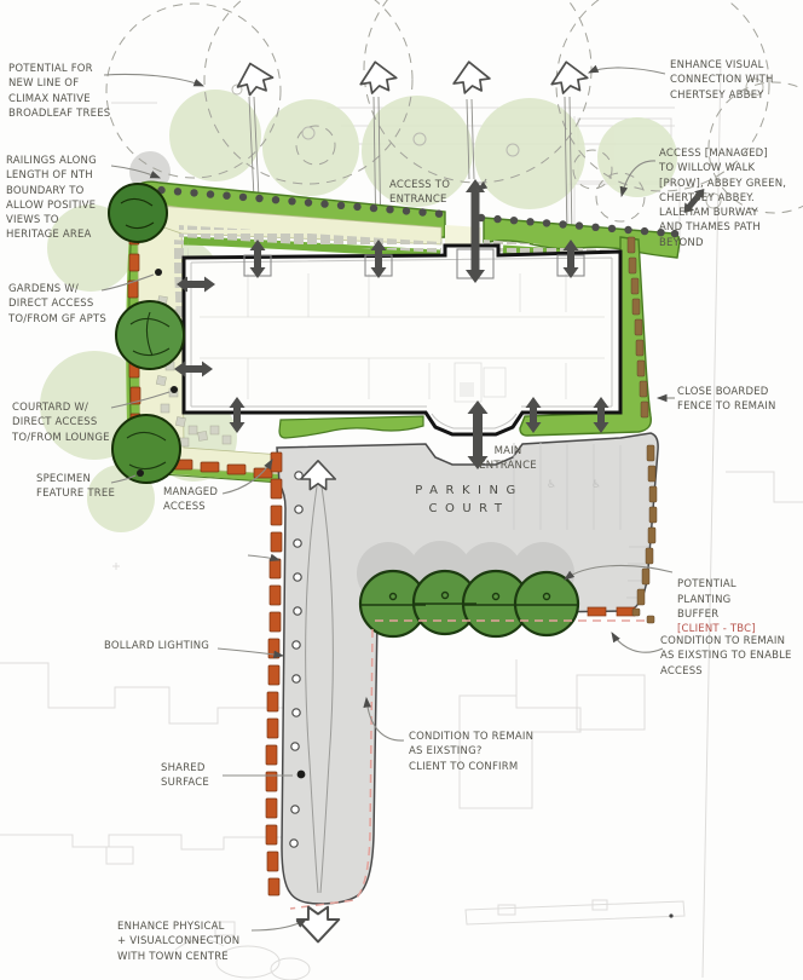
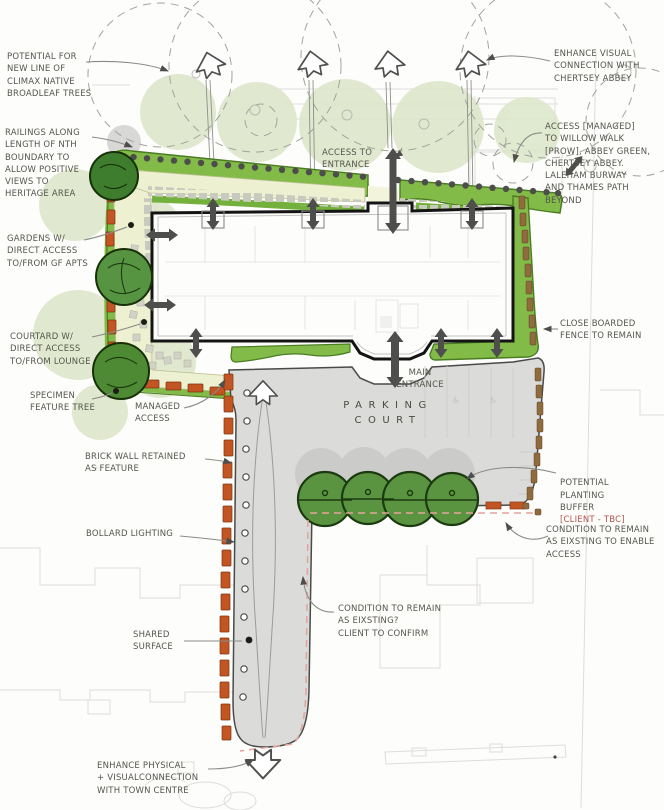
  POTENTIAL FOR
  NEW LINE OF
  CLIMAX NATIVE
  BROADLEAF TREES
  ENHANCE VISUAL
  CONNECTION WITH
  CHERTSEY ABBEY
  RAILINGS ALONG
  LENGTH OF NTH
  BOUNDARY TO
  ALLOW POSITIVE
  VIEWS TO
  HERITAGE AREA
  ACCESS TO
  ENTRANCE
  ACCESS [MANAGED]
  TO WILLOW WALK
  [PROW], ABBEY GREEN,
  CHERTSEY ABBEY.
  LALEHAM BURWAY
  AND THAMES PATH
  BEYOND
  GARDENS W/
  DIRECT ACCESS
  TO/FROM GF APTS
  COURTARD W/
  DIRECT ACCESS
  TO/FROM LOUNGE
  CLOSE BOARDED
  FENCE TO REMAIN
  SPECIMEN
  FEATURE TREE
  MANAGED
  ACCESS
  MAIN
  ENTRANCE
  PARKING
  COURT
+ BRICK WALL RETAINED
+ AS FEATURE
  POTENTIAL
  PLANTING
  BUFFER
  [CLIENT - TBC]
  BOLLARD LIGHTING
  CONDITION TO REMAIN
  AS EIXSTING TO ENABLE
  ACCESS
  CONDITION TO REMAIN
  AS EIXSTING?
  CLIENT TO CONFIRM
  SHARED
  SURFACE
  ENHANCE PHYSICAL
  + VISUALCONNECTION
  WITH TOWN CENTRE
